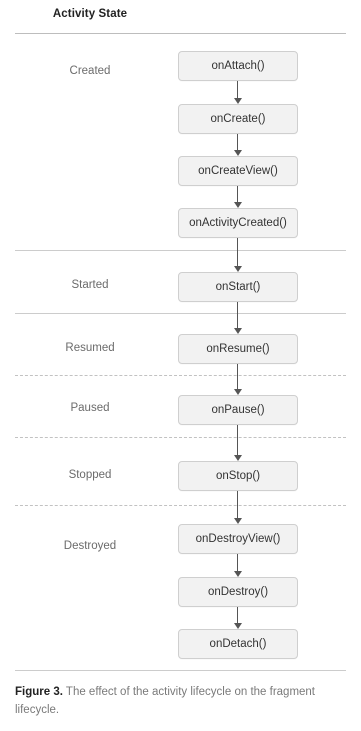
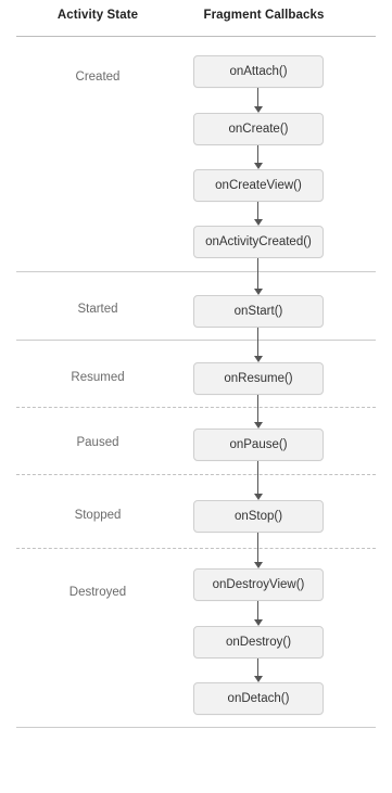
  Activity State
+ Fragment Callbacks
  Created
  Started
  Resumed
  Paused
  Stopped
  Destroyed
  onAttach()
  onCreate()
  onCreateView()
  onActivityCreated()
  onStart()
  onResume()
  onPause()
  onStop()
  onDestroy()
  onDestroyView()
  onDetach()
- Figure 3. The effect of the activity lifecycle on the fragment lifecycle.
